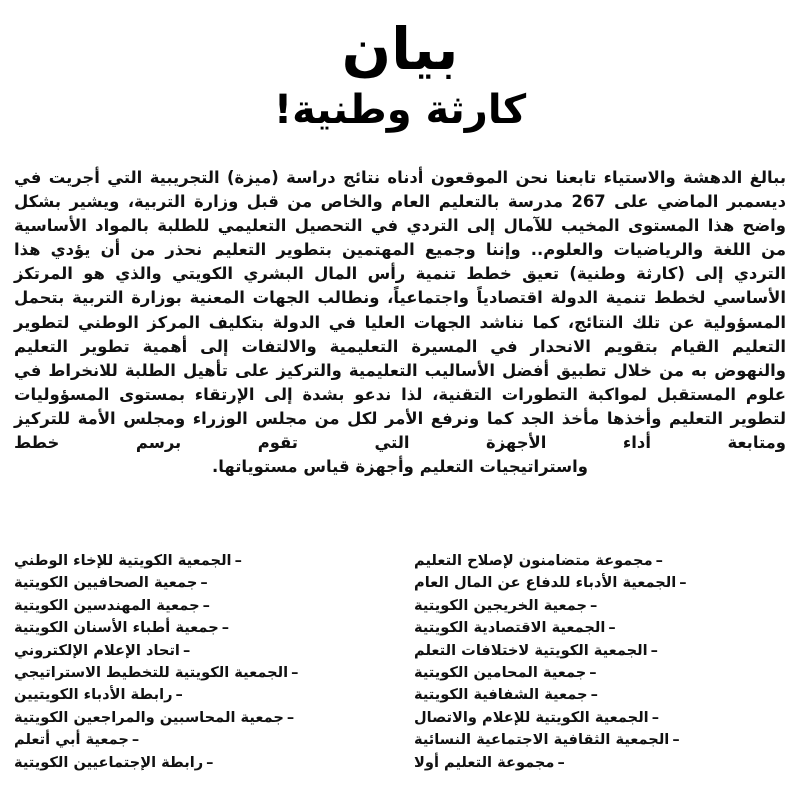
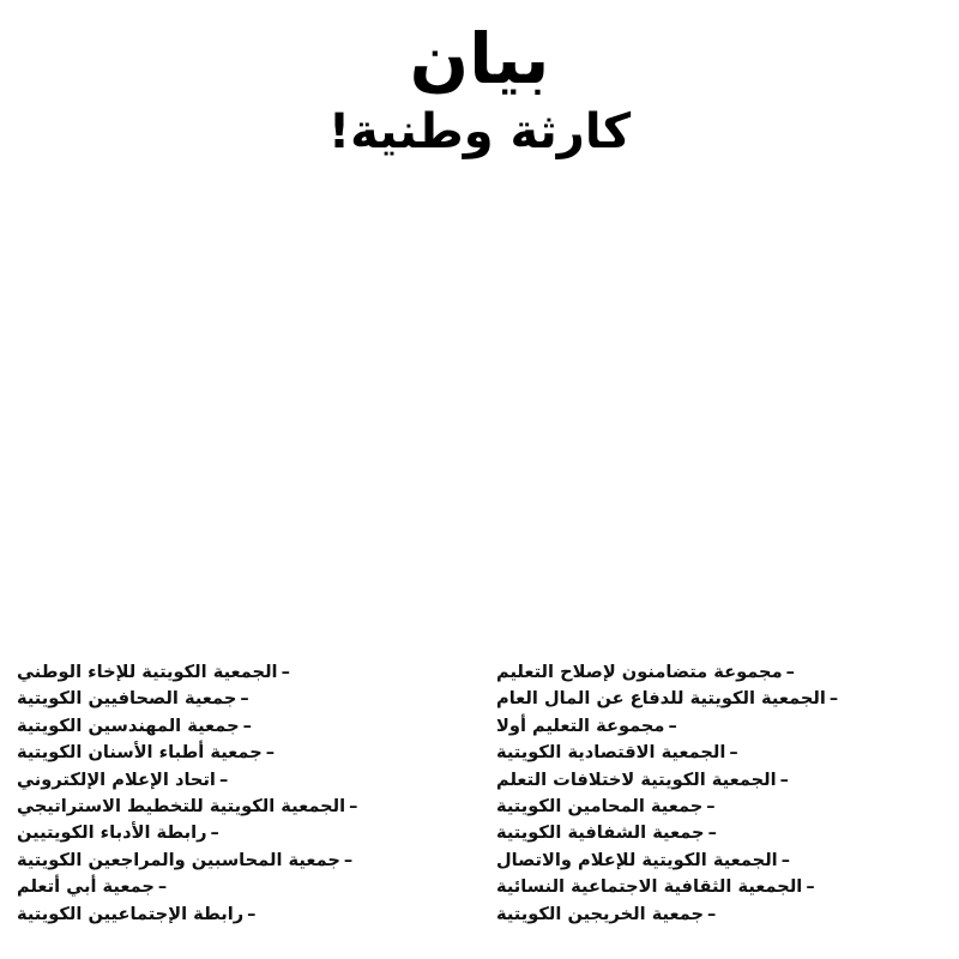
  بيان
  كارثة وطنية!
- ببالغ الدهشة والاستياء تابعنا نحن الموقعون أدناه نتائج دراسة (ميزة) التجريبية التي أجريت في ديسمبر الماضي على 267 مدرسة بالتعليم العام والخاص من قبل وزارة التربية، ويشير بشكل واضح هذا المستوى المخيب للآمال إلى التردي في التحصيل التعليمي للطلبة بالمواد الأساسية من اللغة والرياضيات والعلوم.. وإننا وجميع المهتمين بتطوير التعليم نحذر من أن يؤدي هذا التردي إلى (كارثة وطنية) تعيق خطط تنمية رأس المال البشري الكويتي والذي هو المرتكز الأساسي لخطط تنمية الدولة اقتصادياً واجتماعياً، ونطالب الجهات المعنية بوزارة التربية بتحمل المسؤولية عن تلك النتائج، كما نناشد الجهات العليا في الدولة بتكليف المركز الوطني لتطوير التعليم القيام بتقويم الانحدار في المسيرة التعليمية والالتفات إلى أهمية تطوير التعليم والنهوض به من خلال تطبيق أفضل الأساليب التعليمية والتركيز على تأهيل الطلبة للانخراط في علوم المستقبل لمواكبة التطورات التقنية، لذا ندعو بشدة إلى الإرتقاء بمستوى المسؤوليات لتطوير التعليم وأخذها مأخذ الجد كما ونرفع الأمر لكل من مجلس الوزراء ومجلس الأمة للتركيز ومتابعة أداء الأجهزة التي تقوم برسم خطط
- واستراتيجيات التعليم وأجهزة قياس مستوياتها.
  –مجموعة متضامنون لإصلاح التعليم
- –الجمعية الأدباء للدفاع عن المال العام
+ –الجمعية الكويتية للدفاع عن المال العام
- –جمعية الخريجين الكويتية
+ –مجموعة التعليم أولا
  –الجمعية الاقتصادية الكويتية
  –الجمعية الكويتية لاختلافات التعلم
  –جمعية المحامين الكويتية
  –جمعية الشفافية الكويتية
  –الجمعية الكويتية للإعلام والاتصال
  –الجمعية الثقافية الاجتماعية النسائية
- –مجموعة التعليم أولا
+ –جمعية الخريجين الكويتية
  –الجمعية الكويتية للإخاء الوطني
  –جمعية الصحافيين الكويتية
  –جمعية المهندسين الكويتية
  –جمعية أطباء الأسنان الكويتية
  –اتحاد الإعلام الإلكتروني
  –الجمعية الكويتية للتخطيط الاستراتيجي
  –رابطة الأدباء الكويتيين
  –جمعية المحاسبين والمراجعين الكويتية
  –جمعية أبي أتعلم
  –رابطة الإجتماعيين الكويتية
